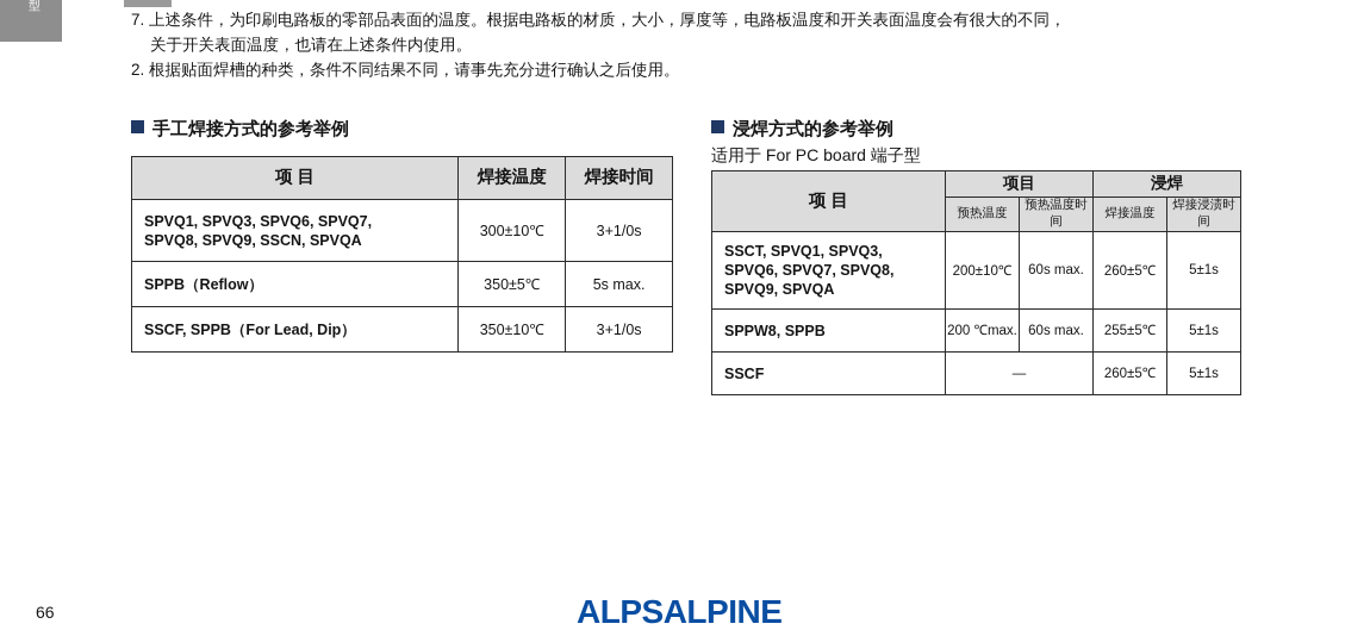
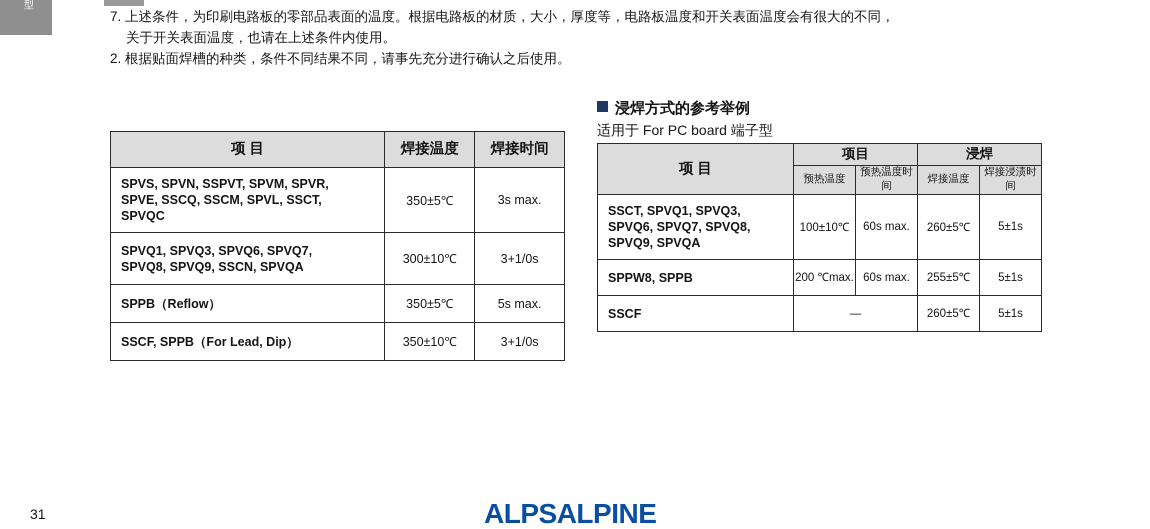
  型
  7. 上述条件，为印刷电路板的零部品表面的温度。根据电路板的材质，大小，厚度等，电路板温度和开关表面温度会有很大的不同，
  关于开关表面温度，也请在上述条件内使用。
  2. 根据贴面焊槽的种类，条件不同结果不同，请事先充分进行确认之后使用。
- 手工焊接方式的参考举例
  项 目	焊接温度	焊接时间
+ SPVS, SPVN, SSPVT, SPVM, SPVR, SPVE, SSCQ, SSCM, SPVL, SSCT, SPVQC	350±5℃	3s max.
  SPVQ1, SPVQ3, SPVQ6, SPVQ7, SPVQ8, SPVQ9, SSCN, SPVQA	300±10℃	3+1/0s
  SPPB（Reflow）	350±5℃	5s max.
  SSCF, SPPB（For Lead, Dip）	350±10℃	3+1/0s
  浸焊方式的参考举例
  适用于 For PC board 端子型
  项 目	项目	浸焊
  预热温度	预热温度时间	焊接温度	焊接浸渍时间
- SSCT, SPVQ1, SPVQ3, SPVQ6, SPVQ7, SPVQ8, SPVQ9, SPVQA	200±10℃	60s max.	260±5℃	5±1s
+ SSCT, SPVQ1, SPVQ3, SPVQ6, SPVQ7, SPVQ8, SPVQ9, SPVQA	100±10℃	60s max.	260±5℃	5±1s
  SPPW8, SPPB	200 ℃max.	60s max.	255±5℃	5±1s
  SSCF	—	260±5℃	5±1s
- 66
+ 31
  ALPSALPINE
